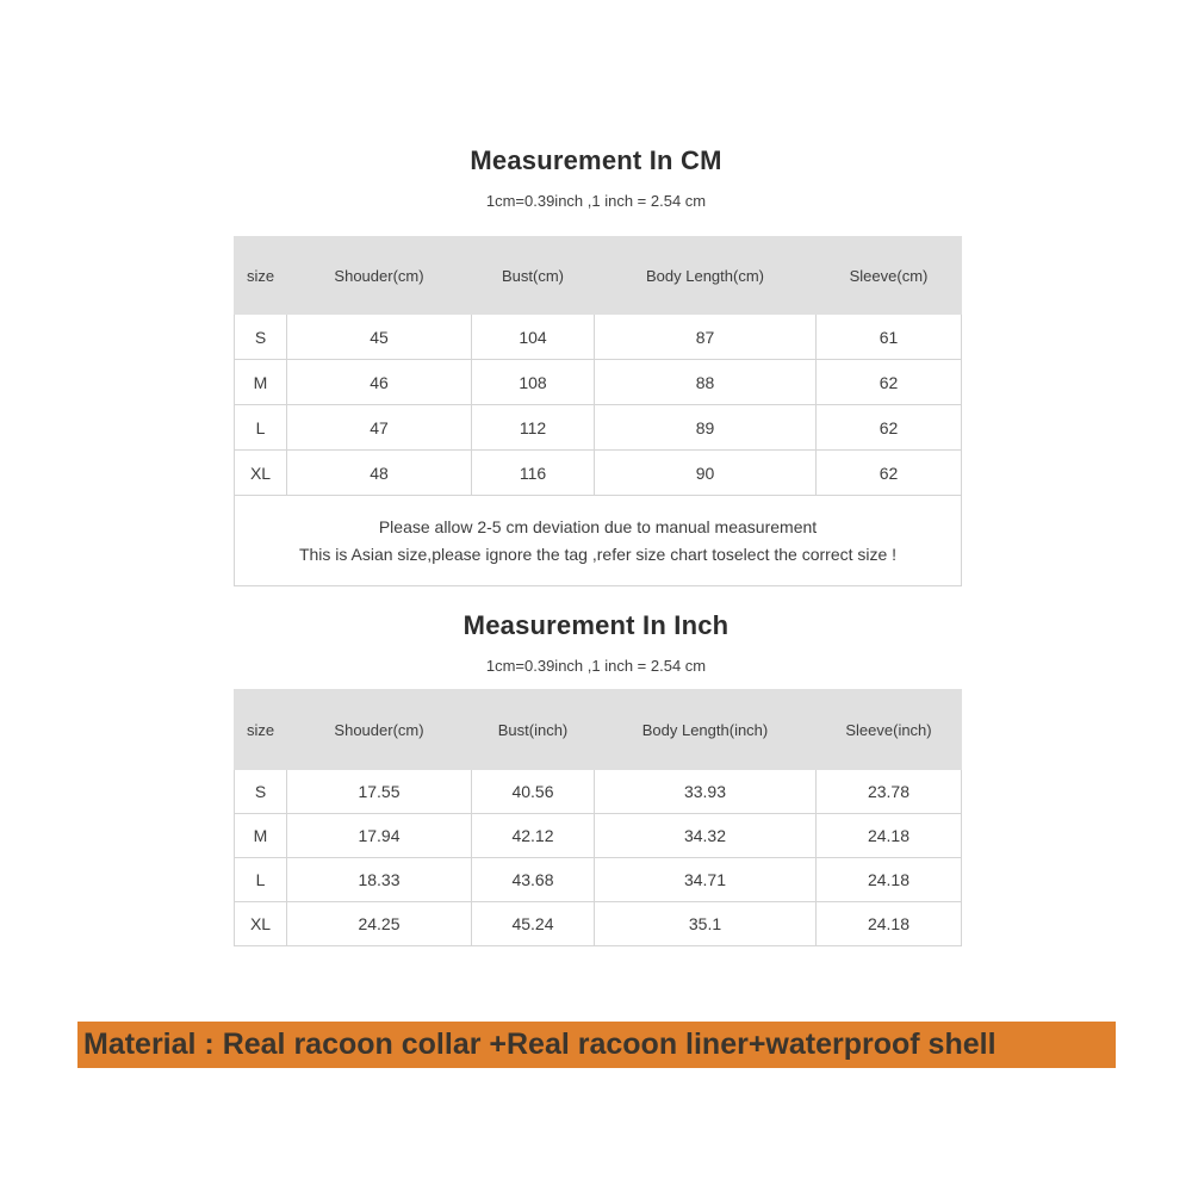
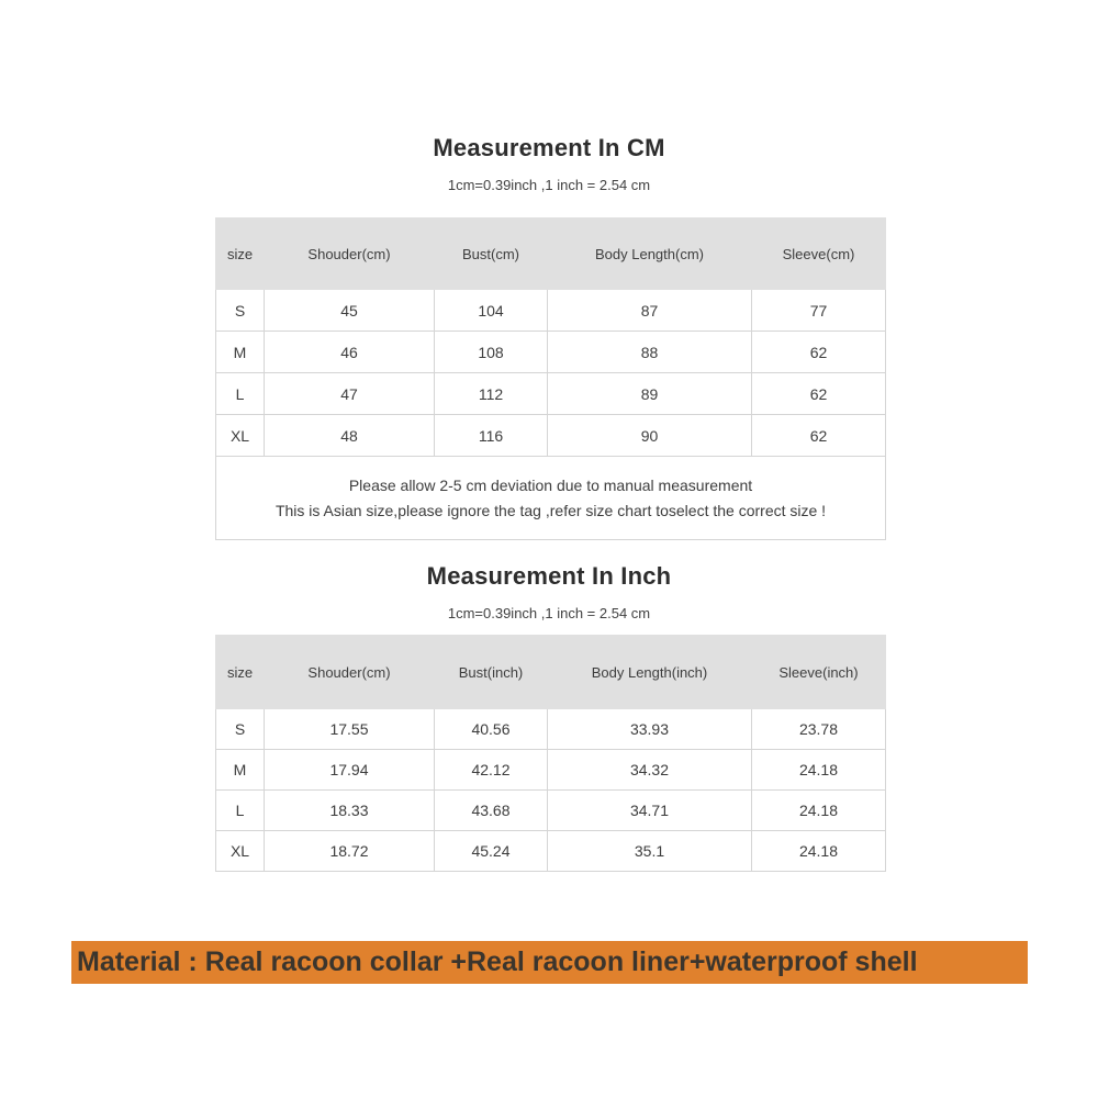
  Measurement In CM
  1cm=0.39inch ,1 inch = 2.54 cm
  size	Shouder(cm)	Bust(cm)	Body Length(cm)	Sleeve(cm)
- S	45	104	87	61
+ S	45	104	87	77
  M	46	108	88	62
  L	47	112	89	62
  XL	48	116	90	62
  Please allow 2-5 cm deviation due to manual measurement This is Asian size,please ignore the tag ,refer size chart toselect the correct size !
  Measurement In Inch
  1cm=0.39inch ,1 inch = 2.54 cm
  size	Shouder(cm)	Bust(inch)	Body Length(inch)	Sleeve(inch)
  S	17.55	40.56	33.93	23.78
  M	17.94	42.12	34.32	24.18
  L	18.33	43.68	34.71	24.18
- XL	24.25	45.24	35.1	24.18
+ XL	18.72	45.24	35.1	24.18
  Material : Real racoon collar +Real racoon liner+waterproof shell
